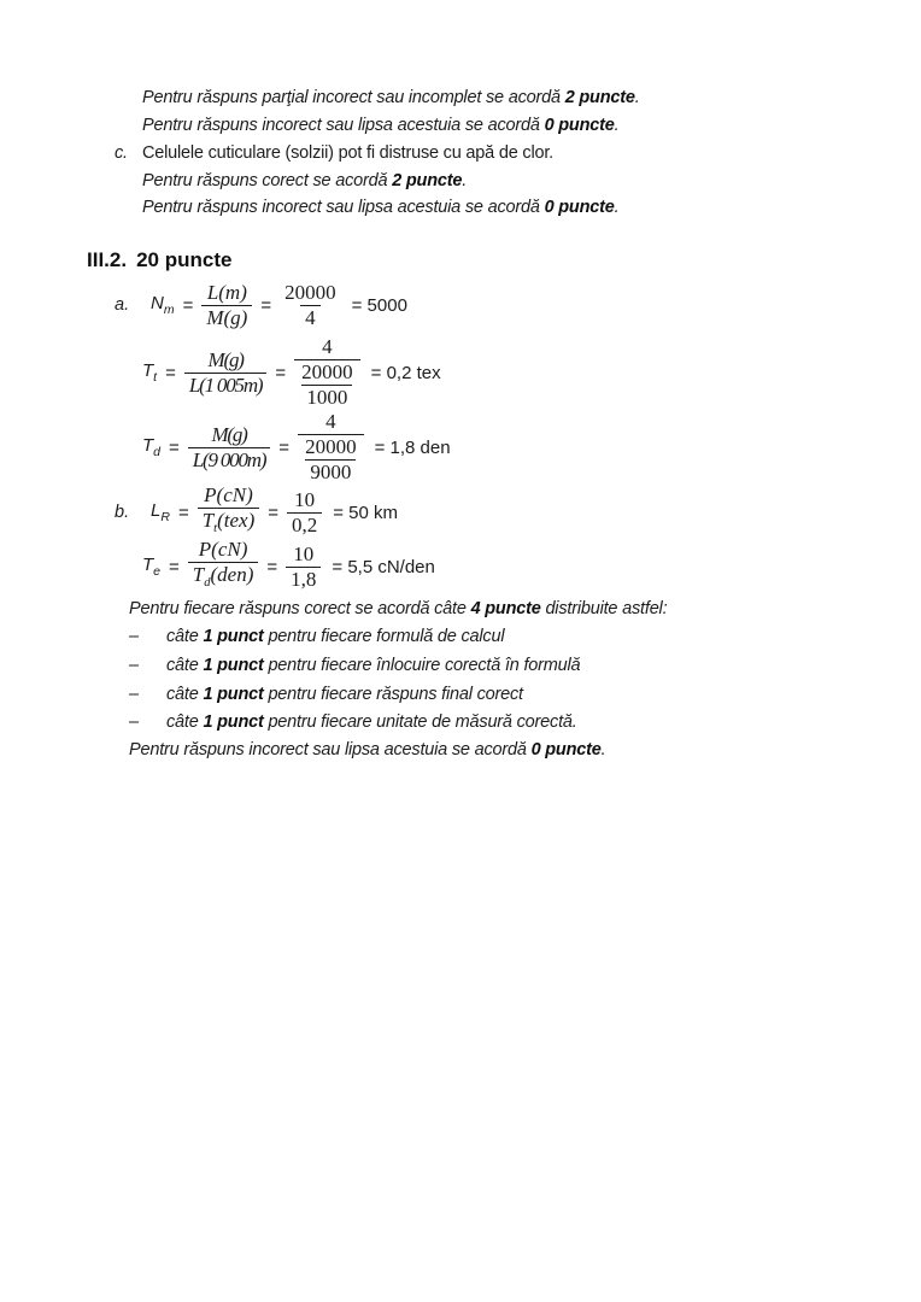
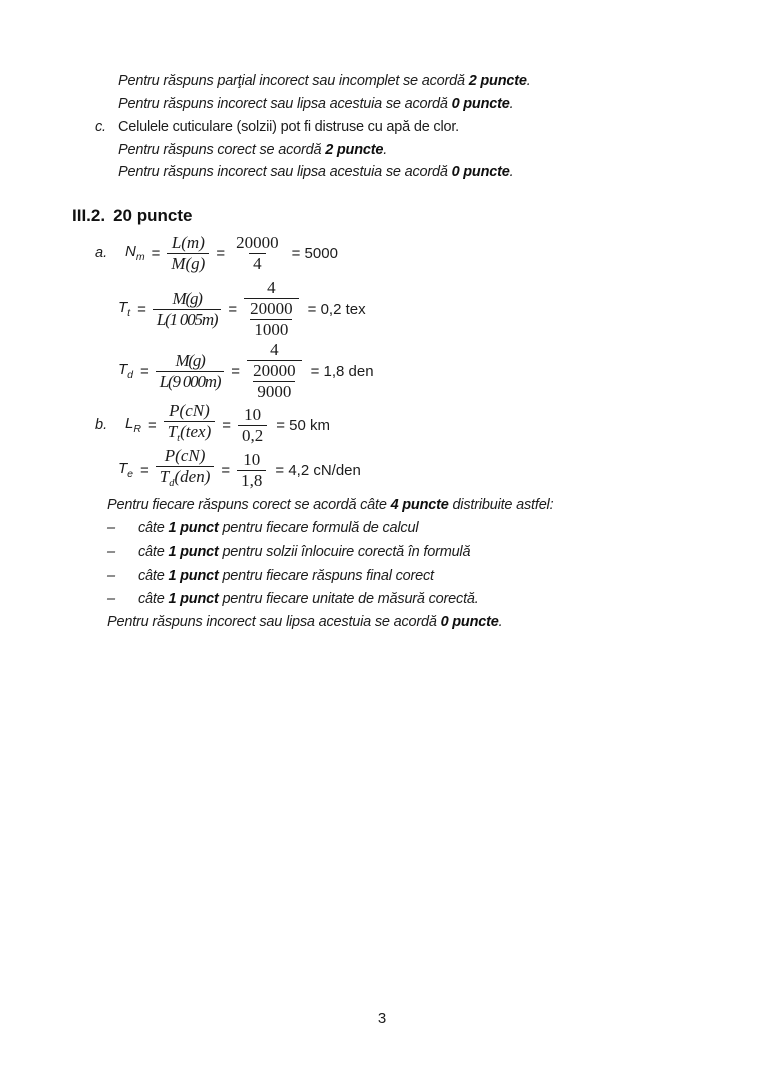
  Pentru răspuns parţial incorect sau incomplet se acordă 2 puncte.
  Pentru răspuns incorect sau lipsa acestuia se acordă 0 puncte.
  c. Celulele cuticulare (solzii) pot fi distruse cu apă de clor.
  Pentru răspuns corect se acordă 2 puncte.
  Pentru răspuns incorect sau lipsa acestuia se acordă 0 puncte.
  III.2. 20 puncte
  a.
  Nm
  =
  L(m)
  M(g)
  =
  20000
  4
  = 5000
  Tt
  =
  M(g)
  L(1 005m)
  =
  4
  20000
  1000
  = 0,2 tex
  Td
  =
  M(g)
  L(9 000m)
  =
  4
  20000
  9000
  = 1,8 den
  b.
  LR
  =
  P(cN)
  Tt(tex)
  =
  10
  0,2
  = 50 km
  Te
  =
  P(cN)
  Td(den)
  =
  10
  1,8
- = 5,5 cN/den
+ = 4,2 cN/den
  Pentru fiecare răspuns corect se acordă câte 4 puncte distribuite astfel:
  – câte 1 punct pentru fiecare formulă de calcul
- – câte 1 punct pentru fiecare înlocuire corectă în formulă
+ – câte 1 punct pentru solzii înlocuire corectă în formulă
  – câte 1 punct pentru fiecare răspuns final corect
  – câte 1 punct pentru fiecare unitate de măsură corectă.
  Pentru răspuns incorect sau lipsa acestuia se acordă 0 puncte.
+ 3
